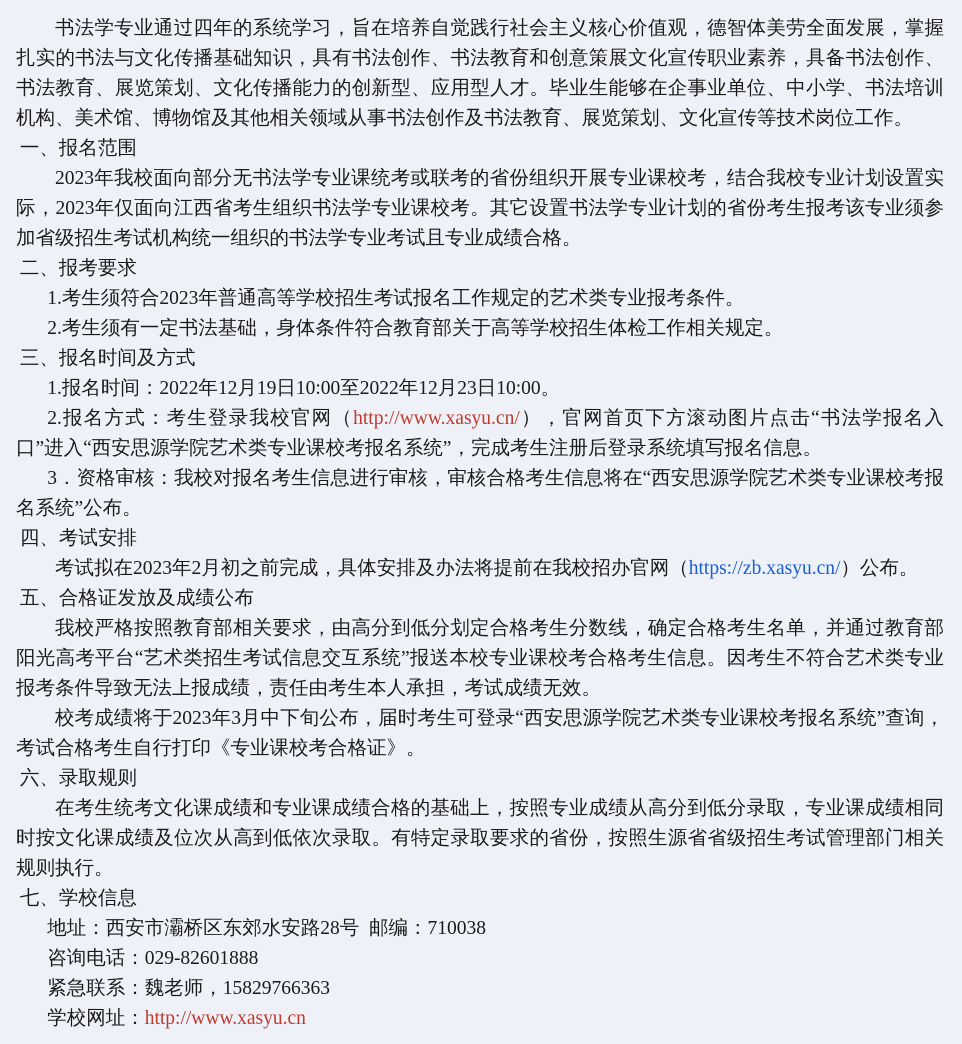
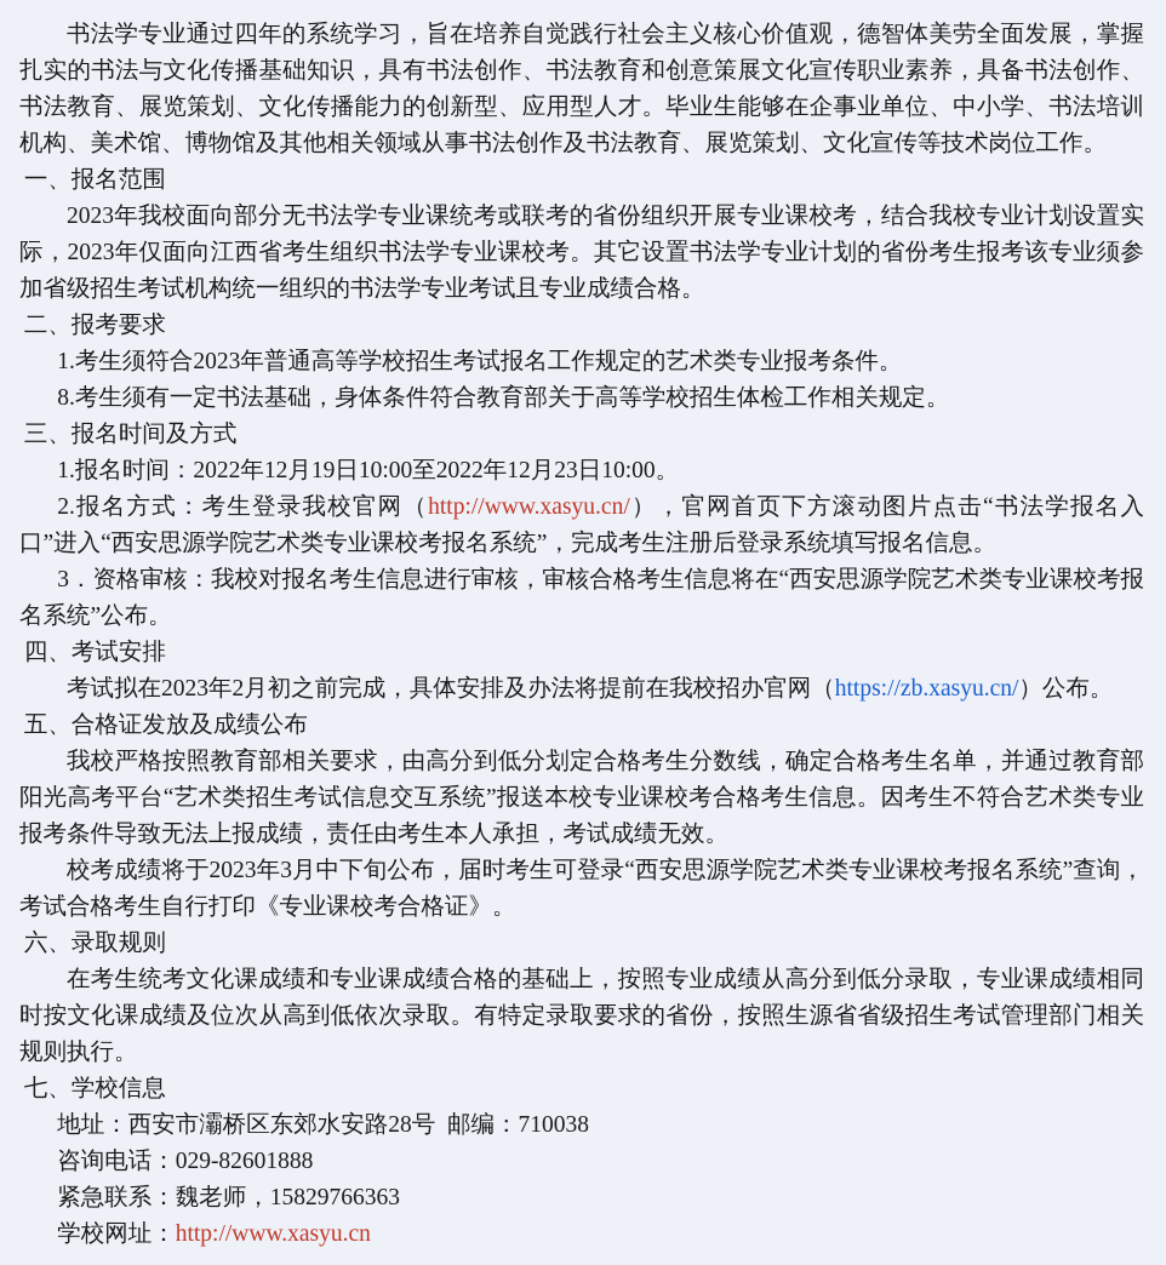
  书法学专业通过四年的系统学习，旨在培养自觉践行社会主义核心价值观，德智体美劳全面发展，掌握扎实的书法与文化传播基础知识，具有书法创作、书法教育和创意策展文化宣传职业素养，具备书法创作、书法教育、展览策划、文化传播能力的创新型、应用型人才。毕业生能够在企事业单位、中小学、书法培训机构、美术馆、博物馆及其他相关领域从事书法创作及书法教育、展览策划、文化宣传等技术岗位工作。
  一、报名范围
  2023年我校面向部分无书法学专业课统考或联考的省份组织开展专业课校考，结合我校专业计划设置实际，2023年仅面向江西省考生组织书法学专业课校考。其它设置书法学专业计划的省份考生报考该专业须参加省级招生考试机构统一组织的书法学专业考试且专业成绩合格。
  二、报考要求
  1.考生须符合2023年普通高等学校招生考试报名工作规定的艺术类专业报考条件。
- 2.考生须有一定书法基础，身体条件符合教育部关于高等学校招生体检工作相关规定。
+ 8.考生须有一定书法基础，身体条件符合教育部关于高等学校招生体检工作相关规定。
  三、报名时间及方式
  1.报名时间：2022年12月19日10:00至2022年12月23日10:00。
  2.报名方式：考生登录我校官网（http://www.xasyu.cn/），官网首页下方滚动图片点击“书法学报名入口”进入“西安思源学院艺术类专业课校考报名系统”，完成考生注册后登录系统填写报名信息。
  3．资格审核：我校对报名考生信息进行审核，审核合格考生信息将在“西安思源学院艺术类专业课校考报名系统”公布。
  四、考试安排
  考试拟在2023年2月初之前完成，具体安排及办法将提前在我校招办官网（https://zb.xasyu.cn/）公布。
  五、合格证发放及成绩公布
  我校严格按照教育部相关要求，由高分到低分划定合格考生分数线，确定合格考生名单，并通过教育部阳光高考平台“艺术类招生考试信息交互系统”报送本校专业课校考合格考生信息。因考生不符合艺术类专业报考条件导致无法上报成绩，责任由考生本人承担，考试成绩无效。
  校考成绩将于2023年3月中下旬公布，届时考生可登录“西安思源学院艺术类专业课校考报名系统”查询，考试合格考生自行打印《专业课校考合格证》。
  六、录取规则
  在考生统考文化课成绩和专业课成绩合格的基础上，按照专业成绩从高分到低分录取，专业课成绩相同时按文化课成绩及位次从高到低依次录取。有特定录取要求的省份，按照生源省省级招生考试管理部门相关规则执行。
  七、学校信息
  地址：西安市灞桥区东郊水安路28号 邮编：710038
  咨询电话：029-82601888
  紧急联系：魏老师，15829766363
  学校网址：http://www.xasyu.cn
